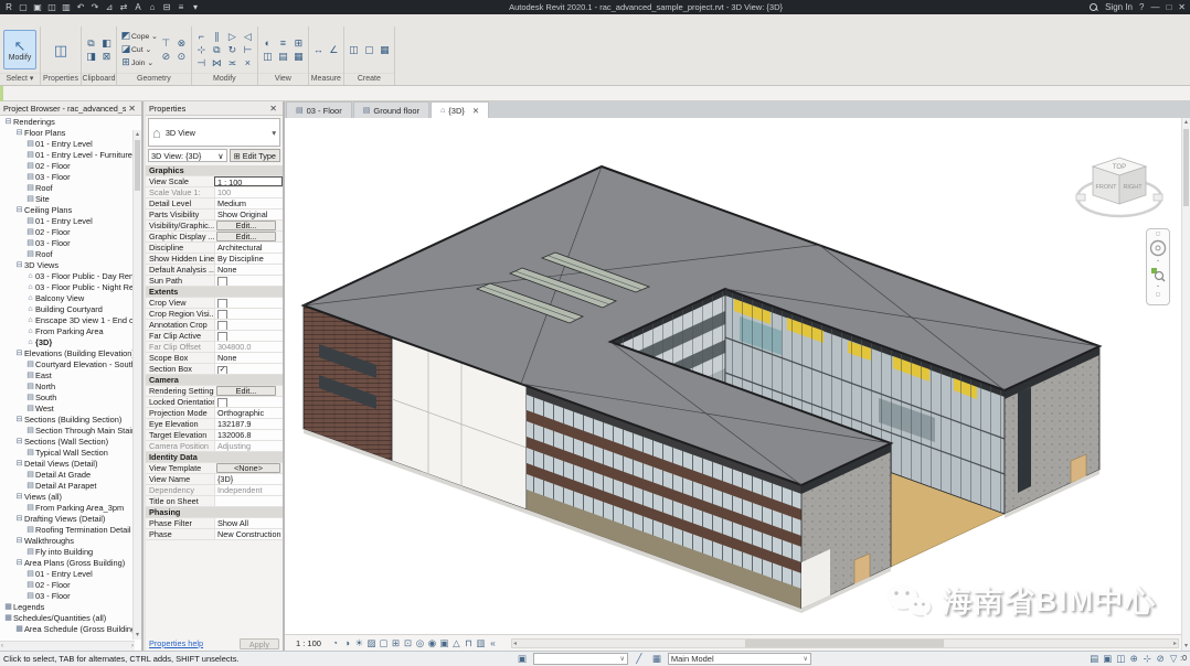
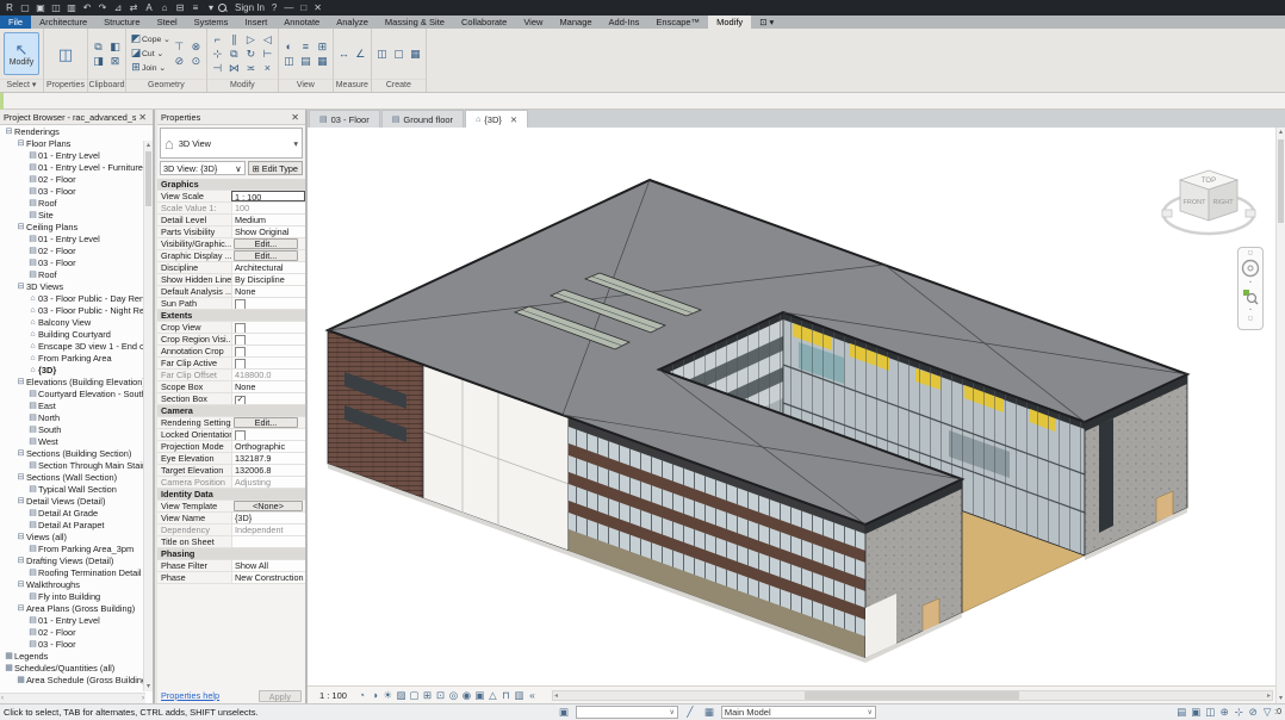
  R
  ▢
  ▣
  ◫
  ▥
  ↶
  ↷
  ⊿
  ⇄
  A
  ⌂
  ⊟
  ≡
  ▾
- Autodesk Revit 2020.1 - rac_advanced_sample_project.rvt - 3D View: {3D}
  Sign In
  ?
  —
  □
  ✕
+ File
+ Architecture
+ Structure
+ Steel
+ Systems
+ Insert
+ Annotate
+ Analyze
+ Massing & Site
+ Collaborate
+ View
+ Manage
+ Add-Ins
+ Enscape™
+ Modify
+ ⊡ ▾
  ↖
  ◫
  ⧉
  ◧
  ◨
  ⊠
  ⊤
  ⊗
  ⊘
  ⊙
  ⌐
  ∥
  ▷
  ◁
  ⊹
  ⧉
  ↻
  ⊢
  ⊣
  ⋈
  ≍
  ×
  ◐
  ≡
  ⊞
  ◫
  ▤
  ▦
  ↔
  ∠
  ◫
  ▢
  ▦
  Project Browser - rac_advanced_s
  ✕
  Renderings
  Floor Plans
  01 - Entry Level
  01 - Entry Level - Furniture
  02 - Floor
  03 - Floor
  Roof
  Site
  Ceiling Plans
  01 - Entry Level
  02 - Floor
  03 - Floor
  Roof
  3D Views
  03 - Floor Public - Day Re
  03 - Floor Public - Night R
  Balcony View
  Building Courtyard
  Enscape 3D view 1 - End
  From Parking Area
  {3D}
  Elevations (Building Elevation
  Courtyard Elevation - Sout
  East
  North
  South
  West
  Sections (Building Section)
  Section Through Main Stai
  Sections (Wall Section)
  Typical Wall Section
  Detail Views (Detail)
  Detail At Grade
  Detail At Parapet
  Views (all)
  From Parking Area_3pm
  Drafting Views (Detail)
  Roofing Termination Detail
  Walkthroughs
  Fly into Building
  Area Plans (Gross Building)
  01 - Entry Level
  02 - Floor
  03 - Floor
  Legends
  Schedules/Quantities (all)
  Area Schedule (Gross Buildin
  Properties
  ✕
  ⌂
  3D View
  ▾
  3D View: {3D}
  ∨
  ⊞
  Edit Type
  Graphics
  View Scale
  1 : 100
  Scale Value 1:
  100
  Detail Level
  Medium
  Parts Visibility
  Show Original
  Visibility/Graphic...
  Edit...
  Graphic Display ...
  Edit...
  Discipline
  Architectural
  Show Hidden Line
  By Discipline
  Default Analysis ..
  None
  Sun Path
  Extents
  Crop View
  Crop Region Visi..
  Annotation Crop
  Far Clip Active
  Far Clip Offset
- 304800.0
+ 418800.0
  Scope Box
  None
  Section Box
  Camera
  Rendering Setting
  Edit...
  Locked Orientatio
  Projection Mode
  Orthographic
  Eye Elevation
  132187.9
  Target Elevation
  132006.8
  Camera Position
  Adjusting
  Identity Data
  View Template
  <None>
  View Name
  {3D}
  Dependency
  Independent
  Title on Sheet
  Phasing
  Phase Filter
  Show All
  Phase
  New Construction
  Properties help
  Apply
  03 - Floor
  Ground floor
  {3D}
  ✕
- 海南省BIM中心
  1 : 100
  ◔
  ◑
  ☀
  ▨
  ▢
  ⊞
  ⊡
  ◎
  ◉
  ▣
  △
  ⊓
  ▥
  «
  Click to select, TAB for alternates, CTRL adds, SHIFT unselects.
  ▣
  ╱
  ▦
  Main Model
  ▤
  ▣
  ◫
  ⊕
  ⊹
  ⊘
  ▽
